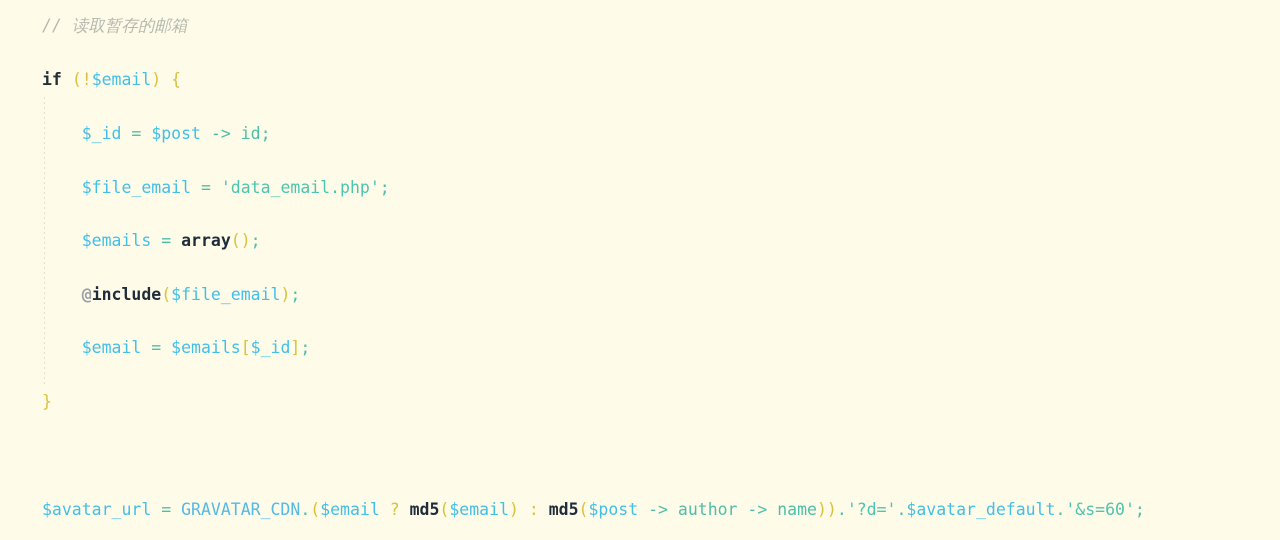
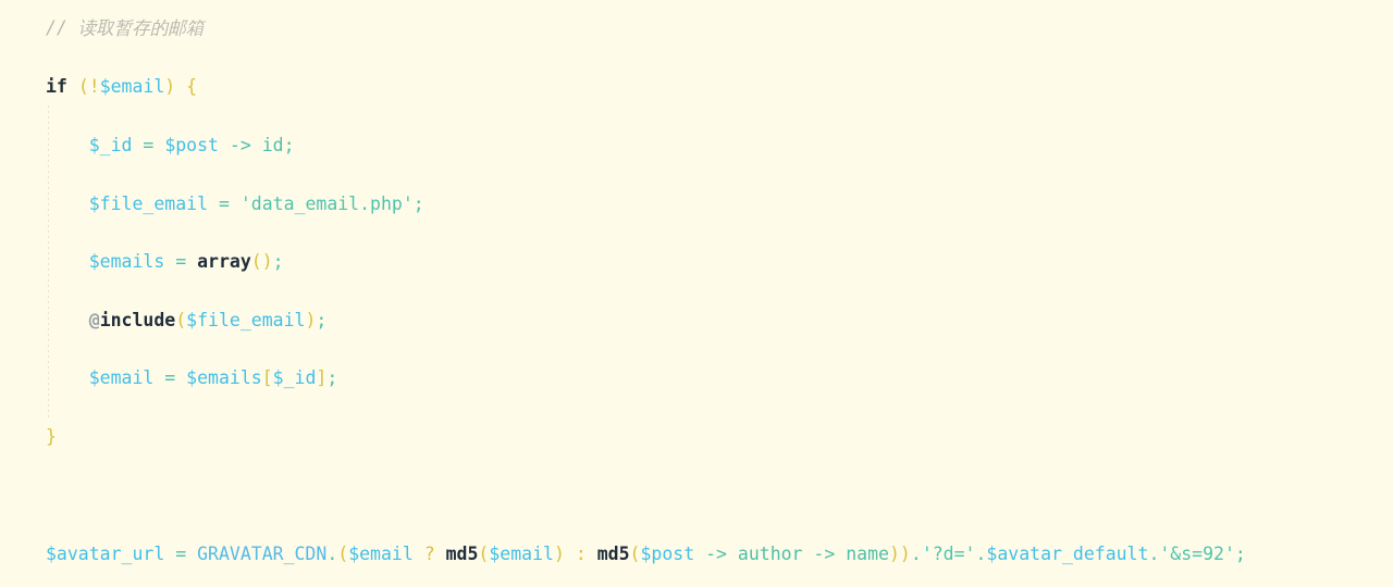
  // 读取暂存的邮箱
  if (!$email) {
  $_id = $post -> id;
  $file_email = 'data_email.php';
  $emails = array();
  @include($file_email);
  $email = $emails[$_id];
  }
- $avatar_url = GRAVATAR_CDN.($email ? md5($email) : md5($post -> author -> name)).'?d='.$avatar_default.'&s=60';
+ $avatar_url = GRAVATAR_CDN.($email ? md5($email) : md5($post -> author -> name)).'?d='.$avatar_default.'&s=92';
